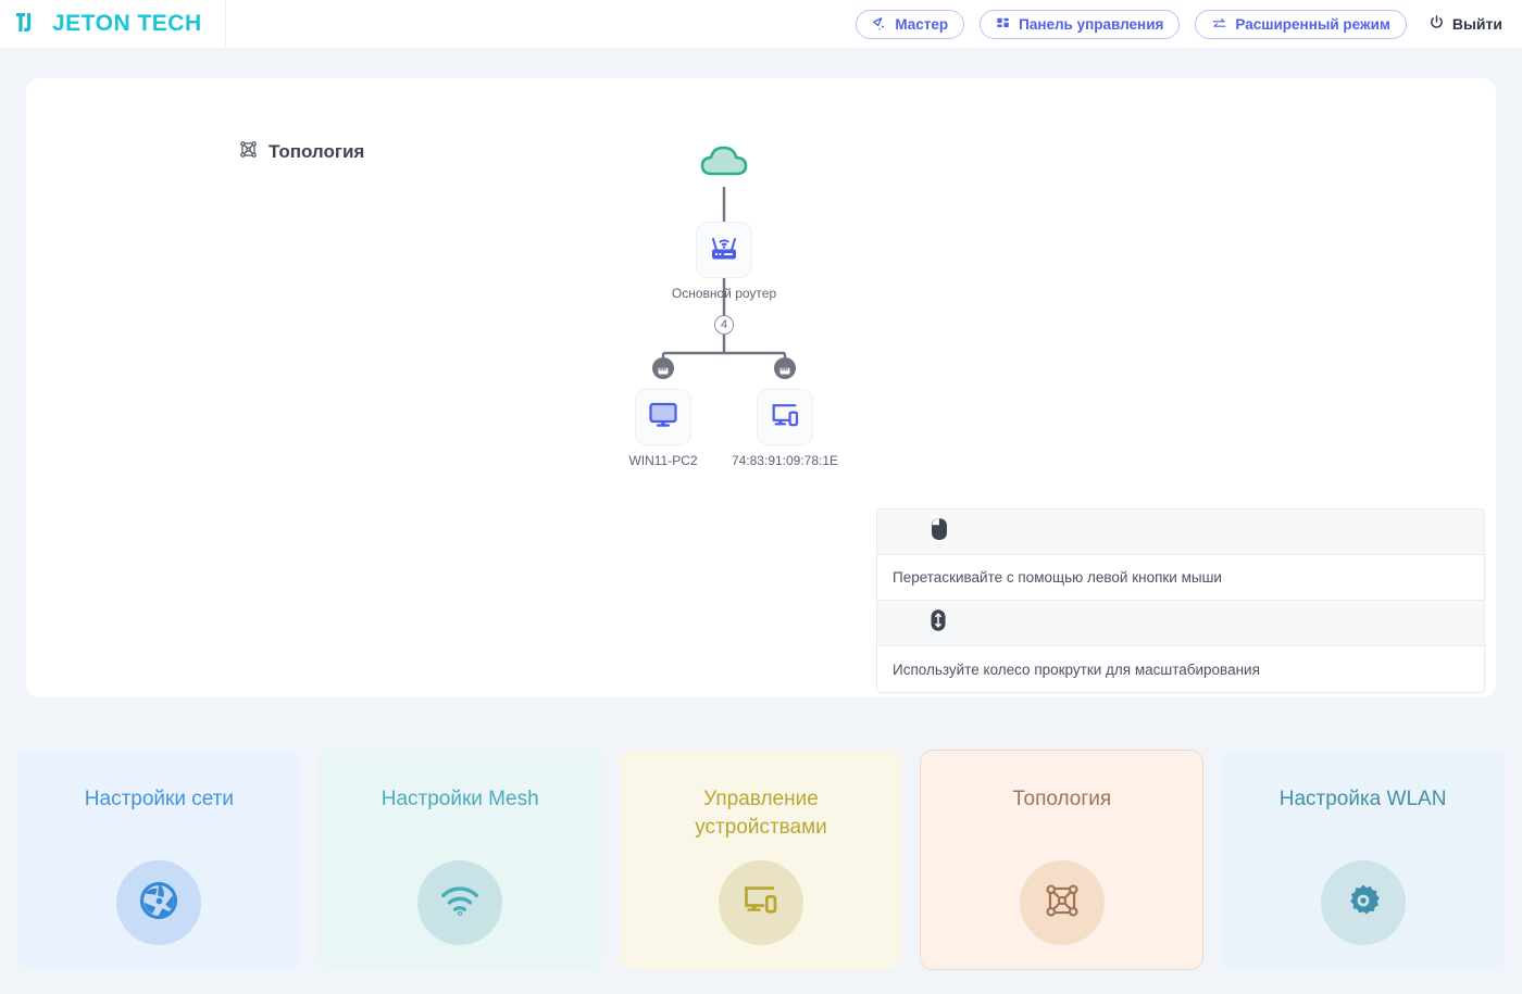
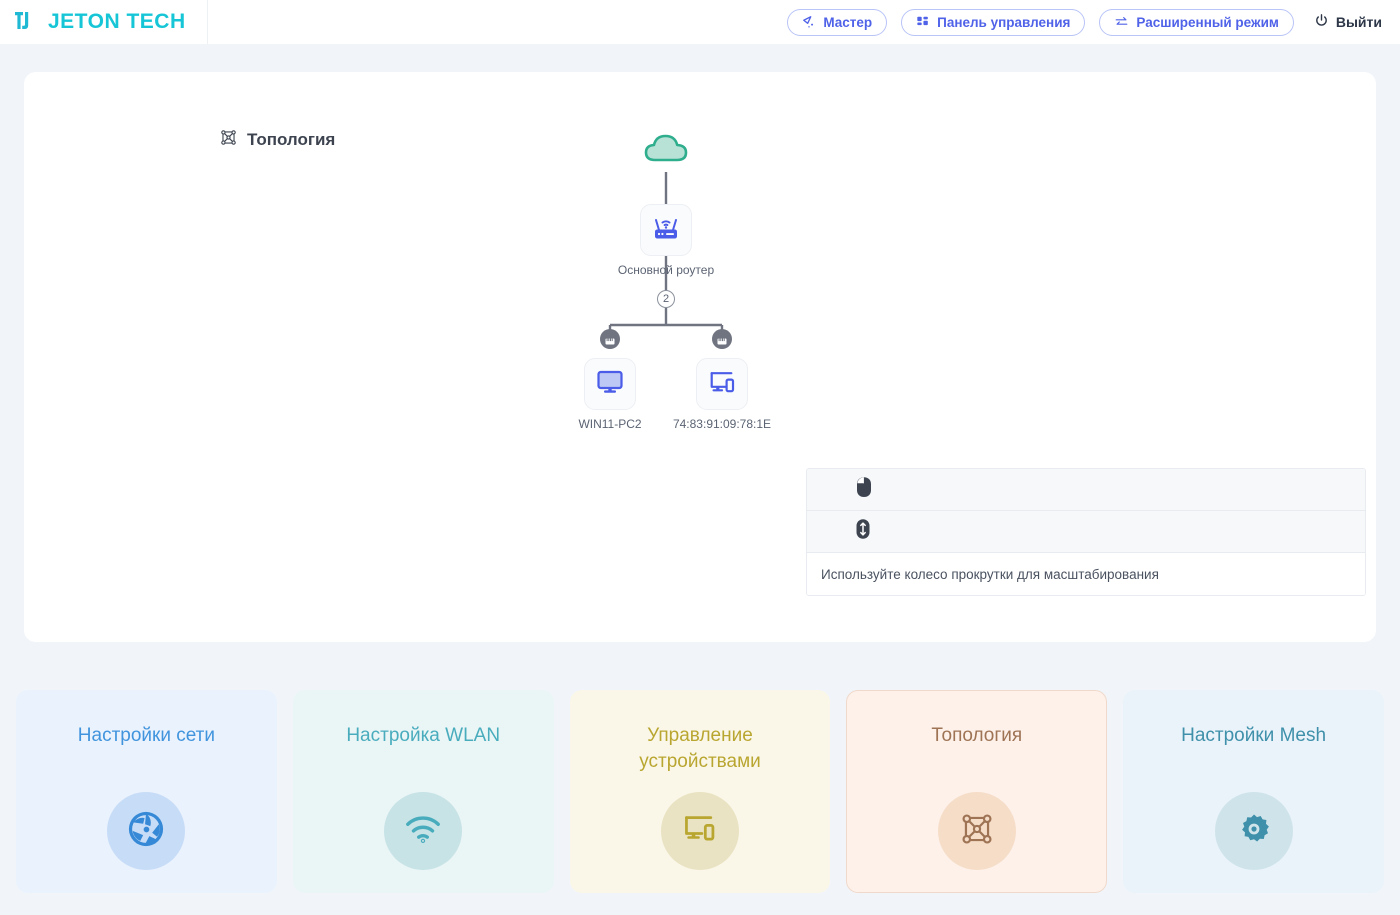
  JETON TECH
  Мастер
  Панель управления
  Расширенный режим
  Выйти
  Топология
  Основной роутер
- 4
+ 2
  WIN11-PC2
  74:83:91:09:78:1E
- Перетаскивайте с помощью левой кнопки мыши
  Используйте колесо прокрутки для масштабирования
  Настройки сети
- Настройки Mesh
+ Настройка WLAN
  Управление устройствами
  Топология
- Настройка WLAN
+ Настройки Mesh
